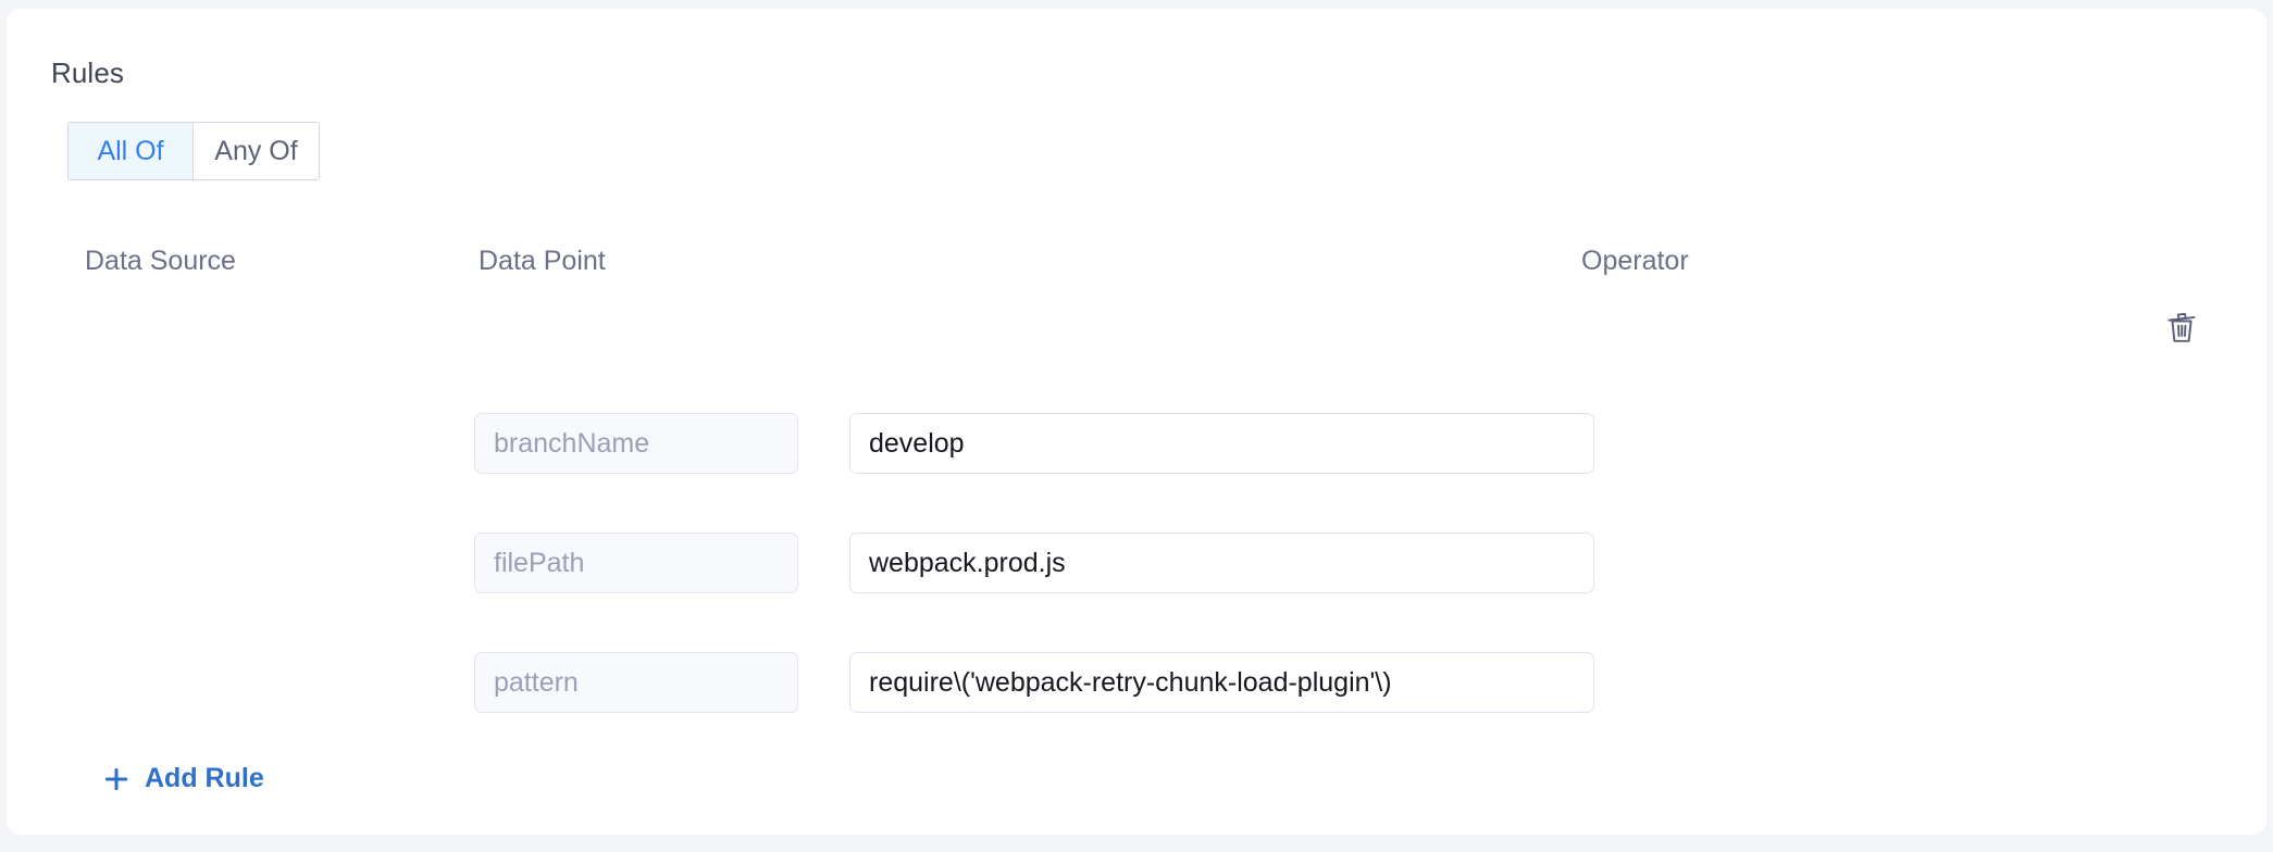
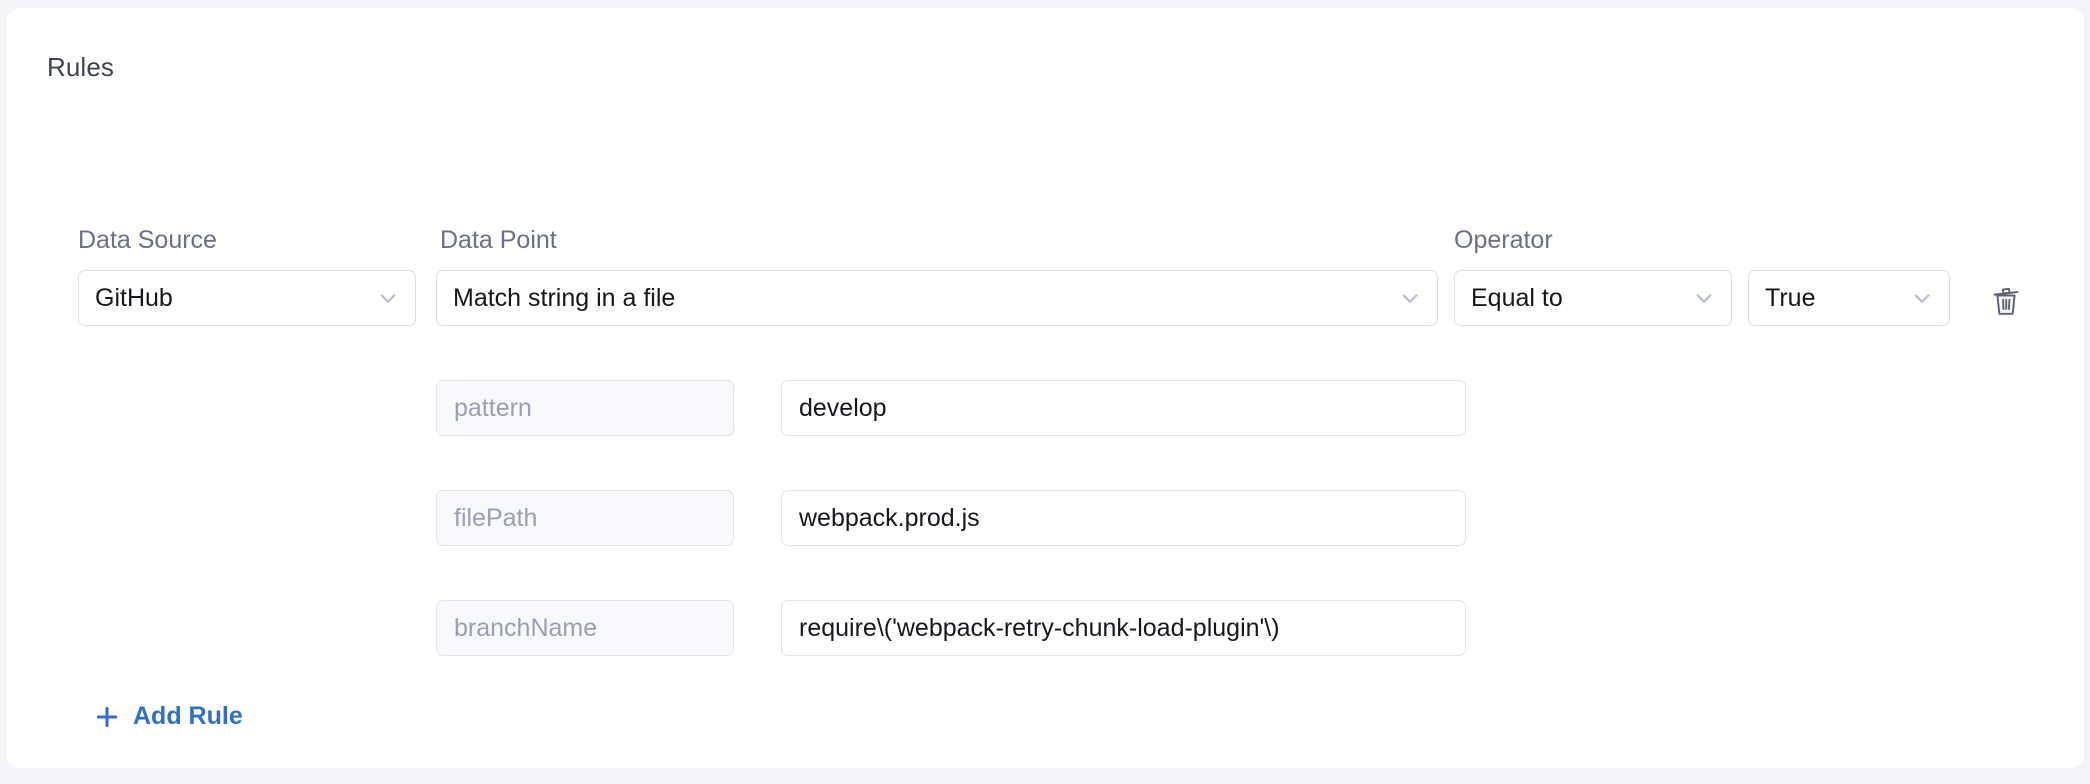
  Rules
- All Of
- Any Of
  Data Source
  Data Point
  Operator
+ GitHub
+ Match string in a file
+ Equal to
+ True
- branchName
+ pattern
  develop
  filePath
  webpack.prod.js
- pattern
+ branchName
  require\('webpack-retry-chunk-load-plugin'\)
  Add Rule
